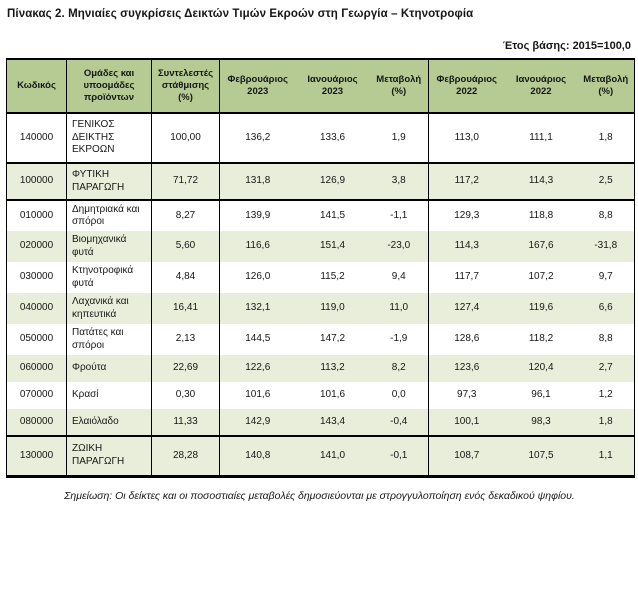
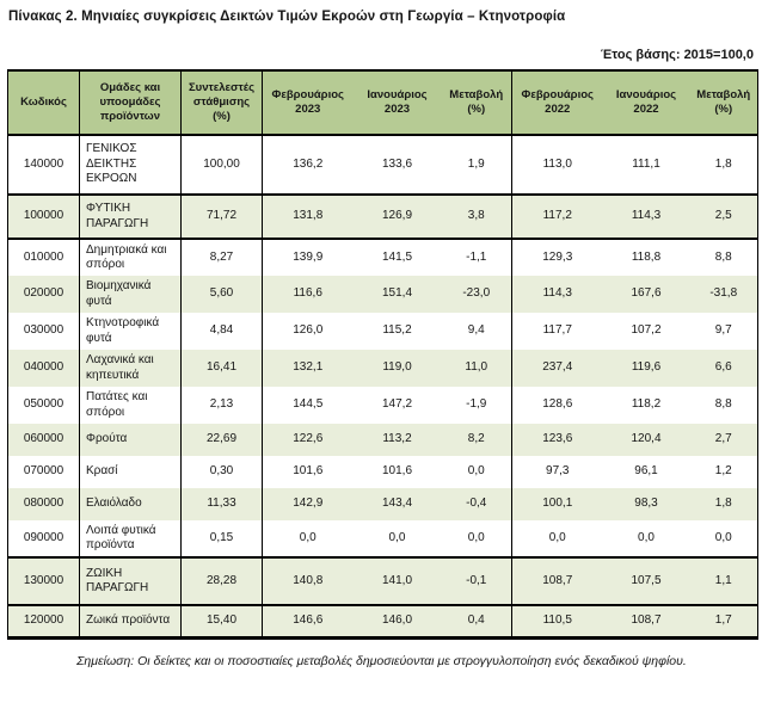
  Πίνακας 2. Μηνιαίες συγκρίσεις Δεικτών Τιμών Εκροών στη Γεωργία – Κτηνοτροφία
  Έτος βάσης: 2015=100,0
  Κωδικός	Ομάδες και υποομάδες προϊόντων	Συντελεστές στάθμισης (%)	Φεβρουάριος 2023	Ιανουάριος 2023	Μεταβολή (%)	Φεβρουάριος 2022	Ιανουάριος 2022	Μεταβολή (%)
  140000	ΓΕΝΙΚΟΣ ΔΕΙΚΤΗΣ ΕΚΡΟΩΝ	100,00	136,2	133,6	1,9	113,0	111,1	1,8
  100000	ΦΥΤΙΚΗ ΠΑΡΑΓΩΓΗ	71,72	131,8	126,9	3,8	117,2	114,3	2,5
  010000	Δημητριακά και σπόροι	8,27	139,9	141,5	-1,1	129,3	118,8	8,8
  020000	Βιομηχανικά φυτά	5,60	116,6	151,4	-23,0	114,3	167,6	-31,8
  030000	Κτηνοτροφικά φυτά	4,84	126,0	115,2	9,4	117,7	107,2	9,7
- 040000	Λαχανικά και κηπευτικά	16,41	132,1	119,0	11,0	127,4	119,6	6,6
+ 040000	Λαχανικά και κηπευτικά	16,41	132,1	119,0	11,0	237,4	119,6	6,6
  050000	Πατάτες και σπόροι	2,13	144,5	147,2	-1,9	128,6	118,2	8,8
  060000	Φρούτα	22,69	122,6	113,2	8,2	123,6	120,4	2,7
  070000	Κρασί	0,30	101,6	101,6	0,0	97,3	96,1	1,2
  080000	Ελαιόλαδο	11,33	142,9	143,4	-0,4	100,1	98,3	1,8
+ 090000	Λοιπά φυτικά προϊόντα	0,15	0,0	0,0	0,0	0,0	0,0	0,0
  130000	ΖΩΙΚΗ ΠΑΡΑΓΩΓΗ	28,28	140,8	141,0	-0,1	108,7	107,5	1,1
+ 120000	Ζωικά προϊόντα	15,40	146,6	146,0	0,4	110,5	108,7	1,7
  Σημείωση: Οι δείκτες και οι ποσοστιαίες μεταβολές δημοσιεύονται με στρογγυλοποίηση ενός δεκαδικού ψηφίου.
